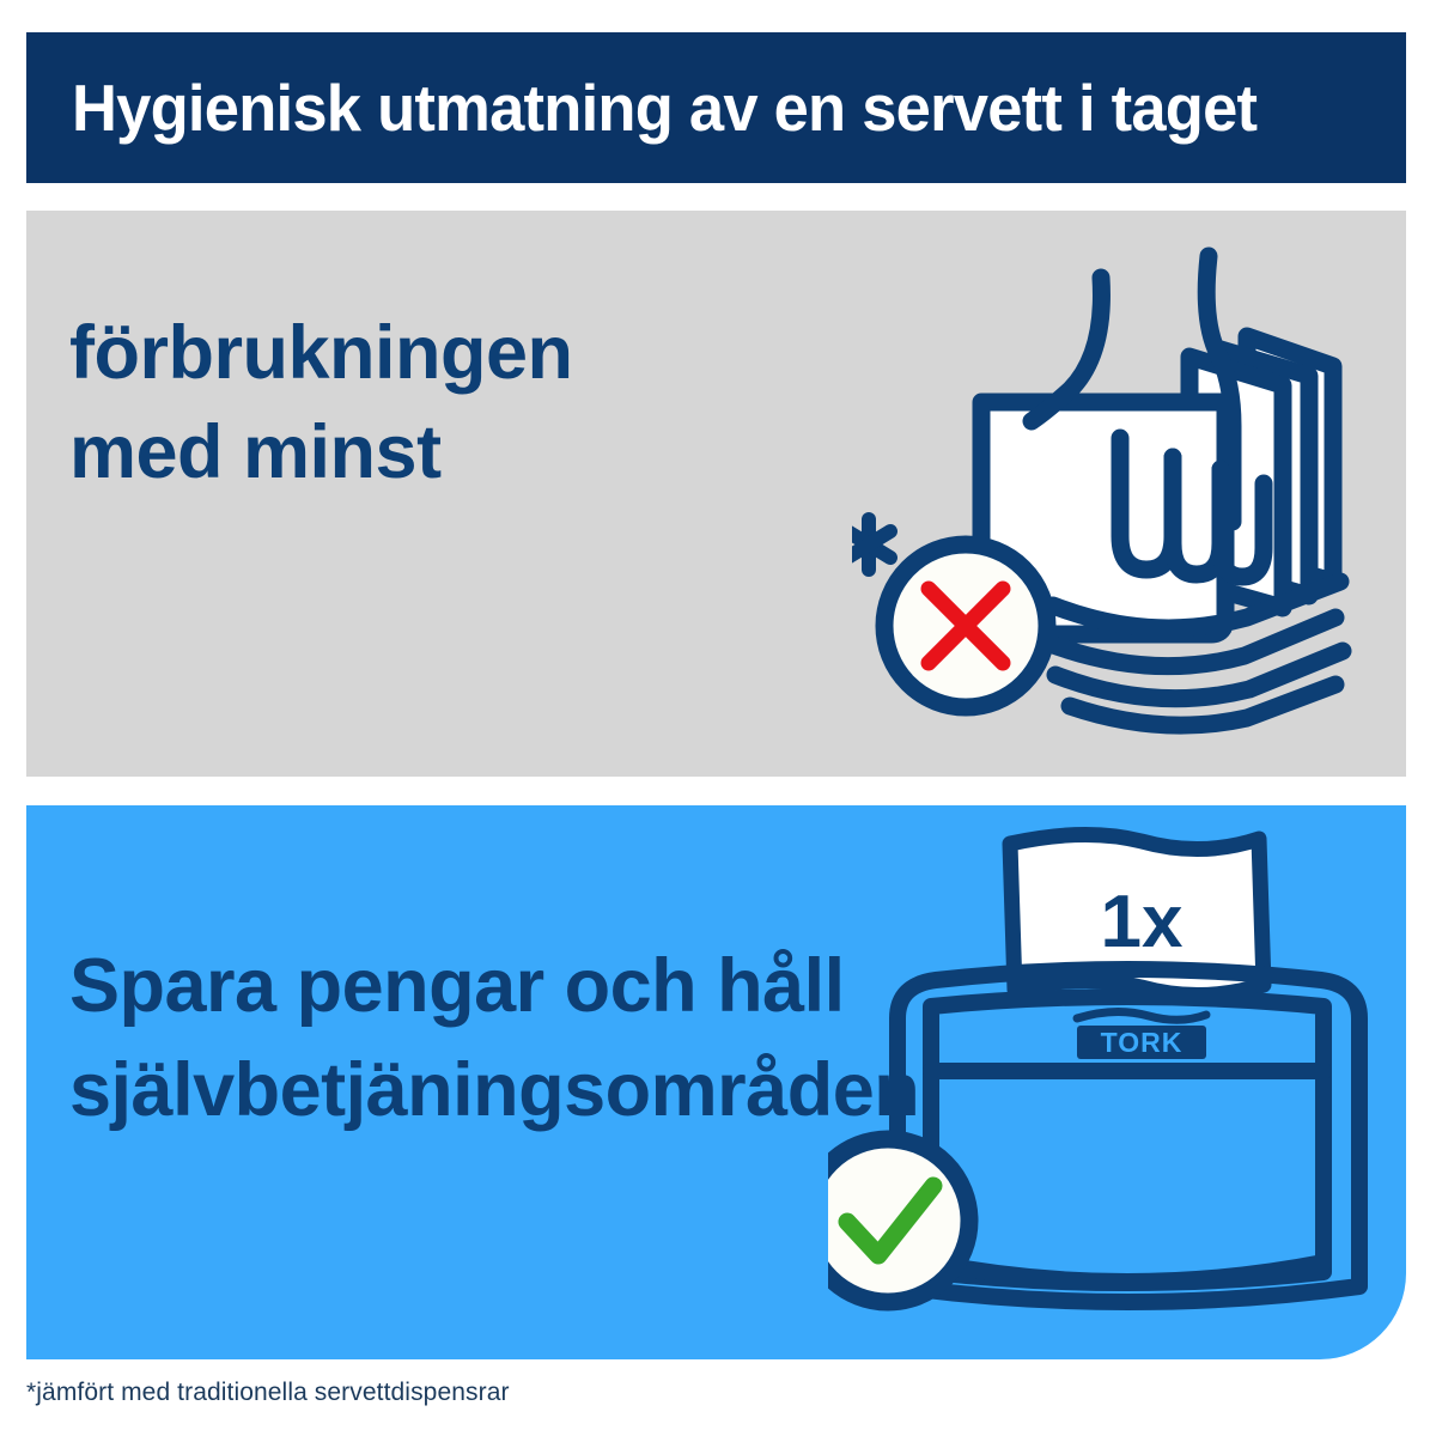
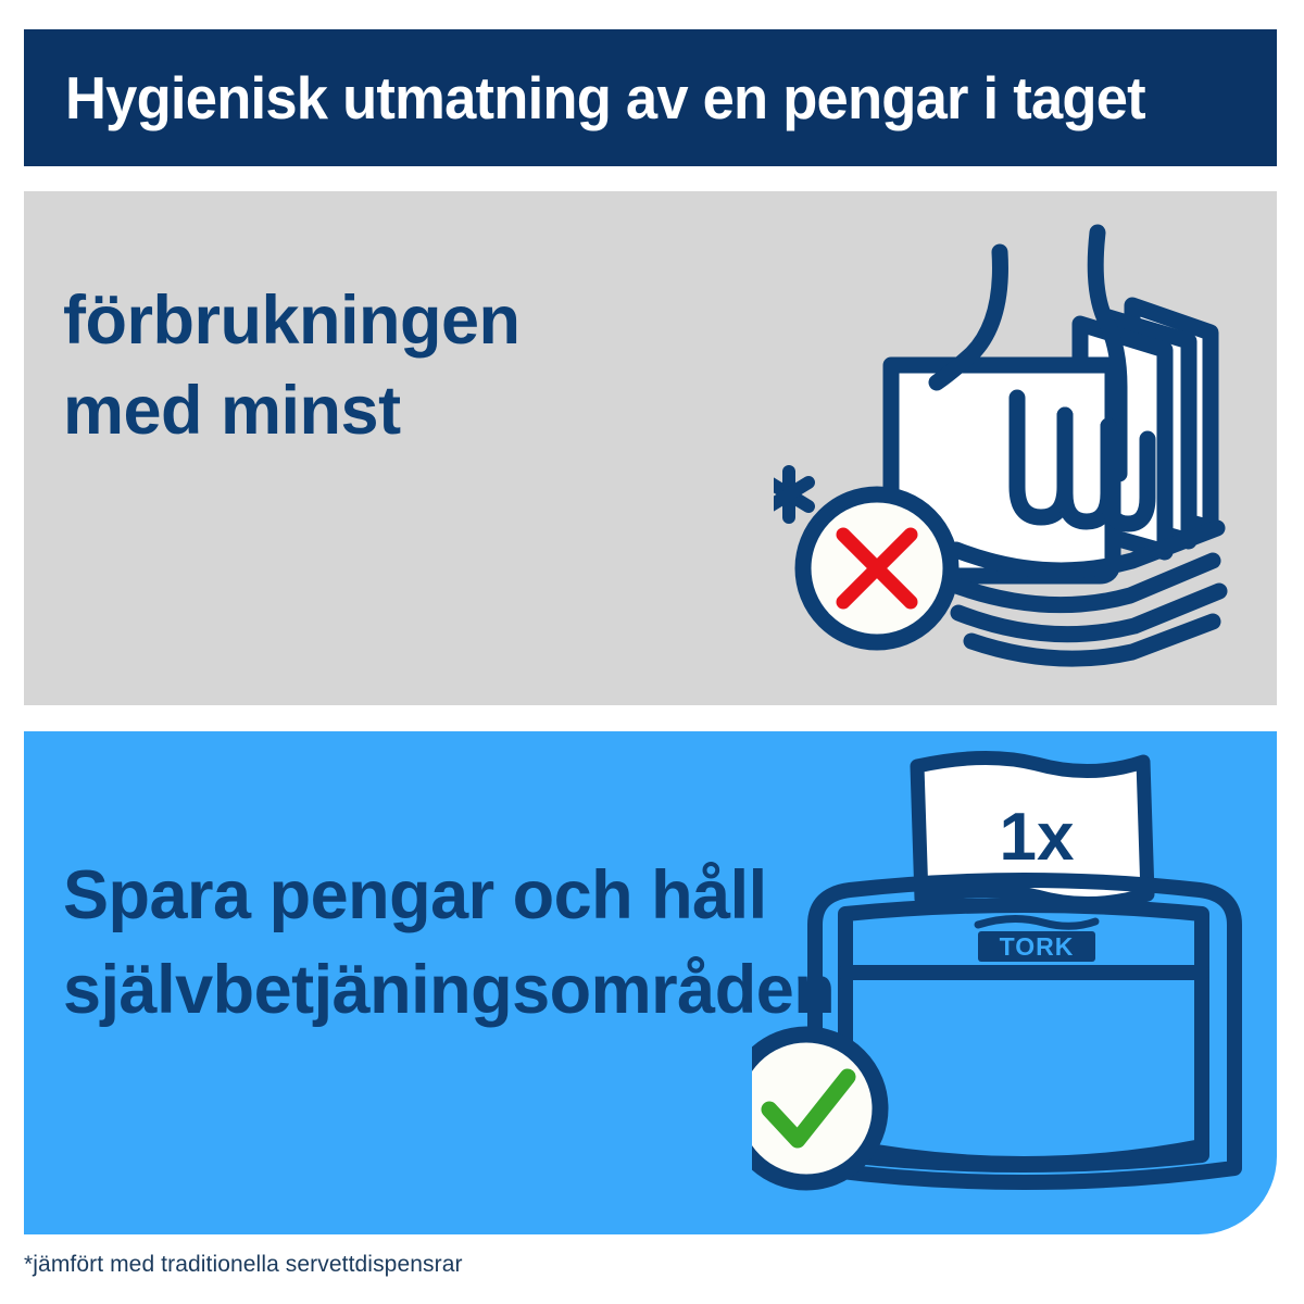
- Hygienisk utmatning av en servett i taget
+ Hygienisk utmatning av en pengar i taget
  förbrukningen
  med minst
  Spara pengar och håll
  självbetjäningsområde
  1x
  TORK
  *jämfört med traditionella servettdispensrar
